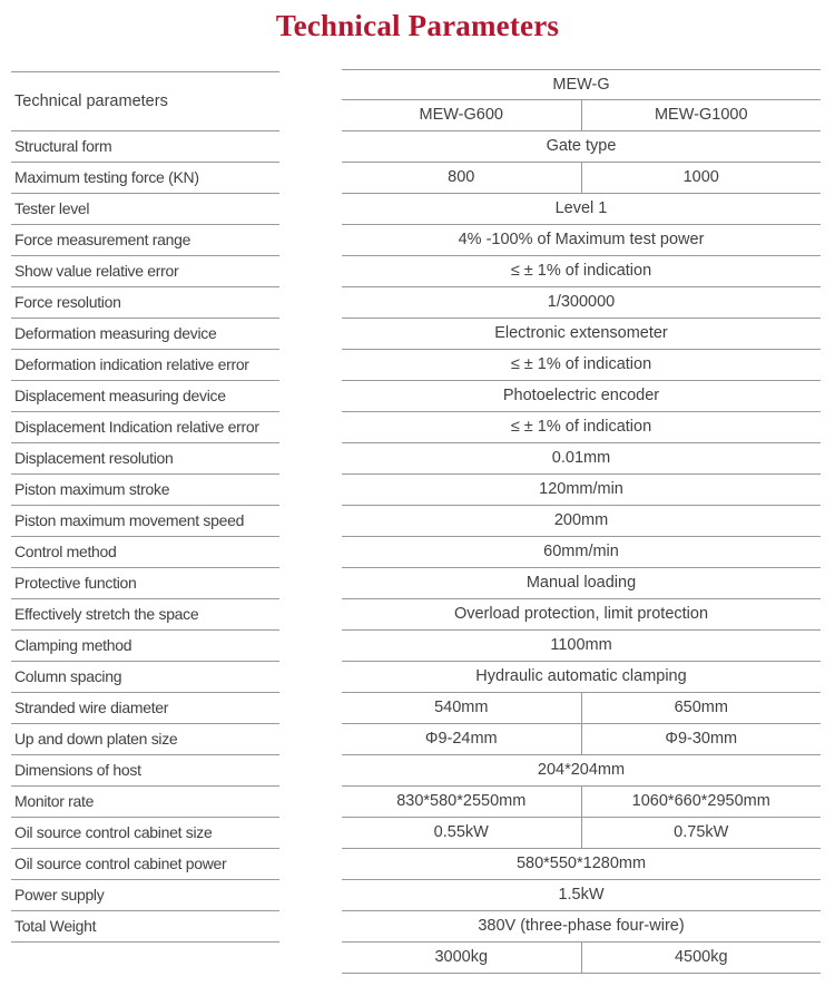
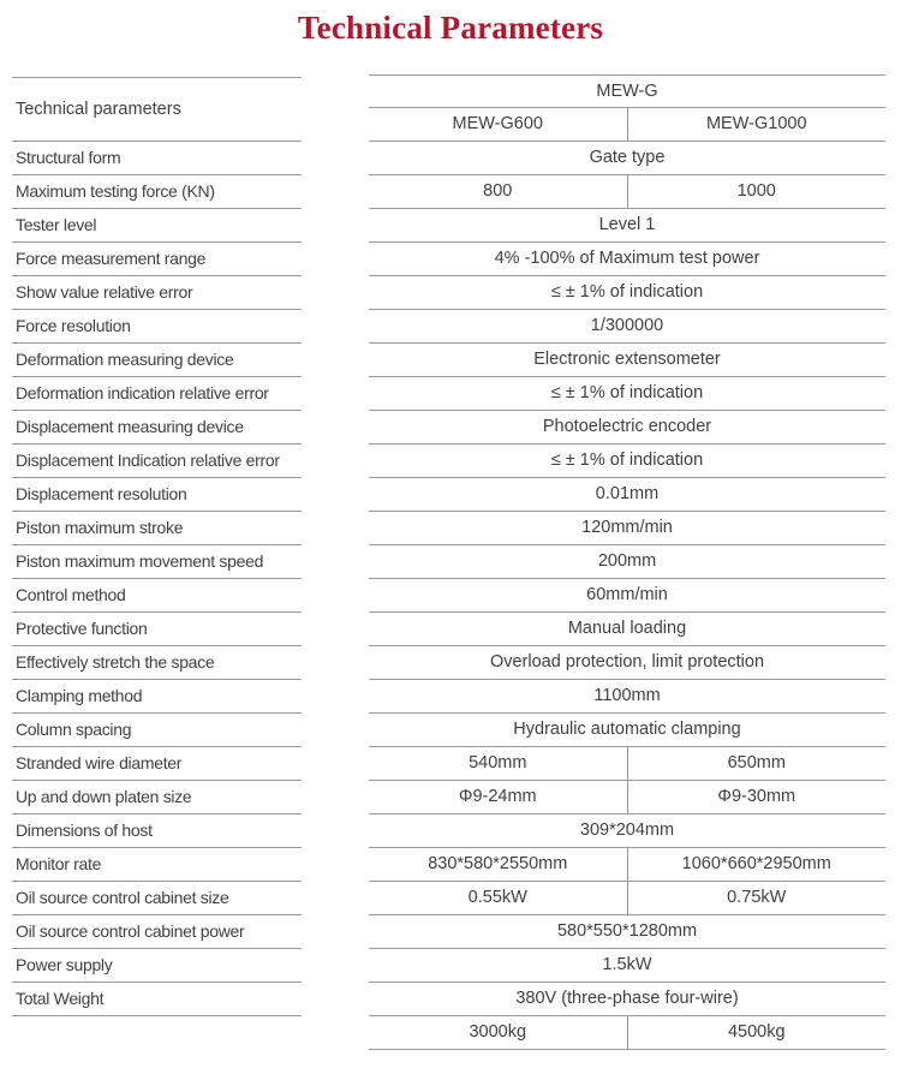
  Technical Parameters
  Technical parameters
  Structural form
  Maximum testing force (KN)
  Tester level
  Force measurement range
  Show value relative error
  Force resolution
  Deformation measuring device
  Deformation indication relative error
  Displacement measuring device
  Displacement Indication relative error
  Displacement resolution
  Piston maximum stroke
  Piston maximum movement speed
  Control method
  Protective function
  Effectively stretch the space
  Clamping method
  Column spacing
  Stranded wire diameter
  Up and down platen size
  Dimensions of host
  Monitor rate
  Oil source control cabinet size
  Oil source control cabinet power
  Power supply
  Total Weight
  MEW-G
  MEW-G600
  MEW-G1000
  Gate type
  800
  1000
  Level 1
  4% -100% of Maximum test power
  ≤ ± 1% of indication
  1/300000
  Electronic extensometer
  ≤ ± 1% of indication
  Photoelectric encoder
  ≤ ± 1% of indication
  0.01mm
  120mm/min
  200mm
  60mm/min
  Manual loading
  Overload protection, limit protection
  1100mm
  Hydraulic automatic clamping
  540mm
  650mm
  Φ9-24mm
  Φ9-30mm
- 204*204mm
+ 309*204mm
  830*580*2550mm
  1060*660*2950mm
  0.55kW
  0.75kW
  580*550*1280mm
  1.5kW
  380V (three-phase four-wire)
  3000kg
  4500kg
